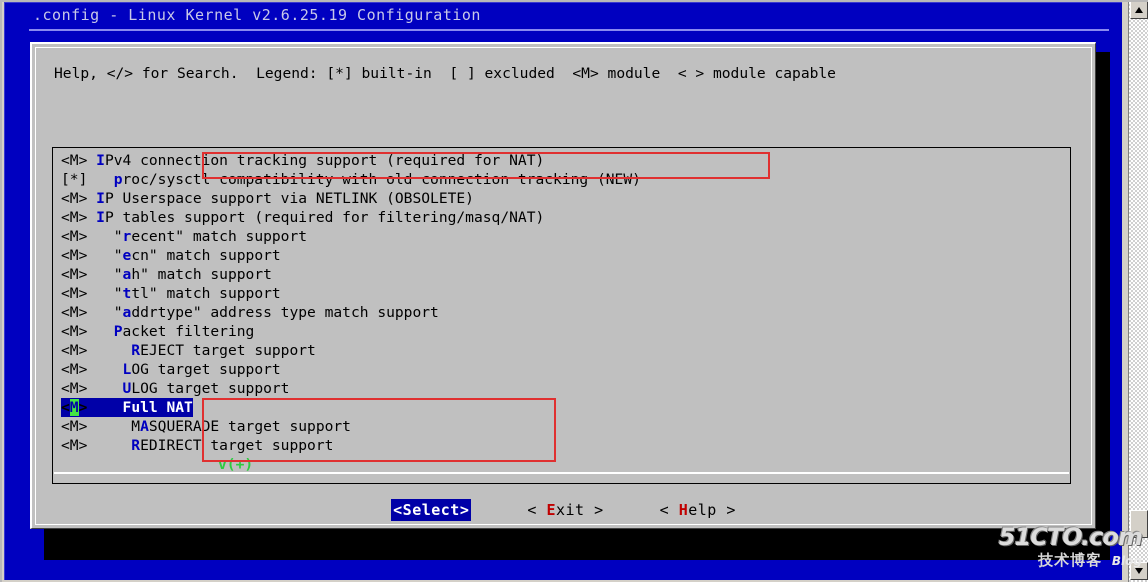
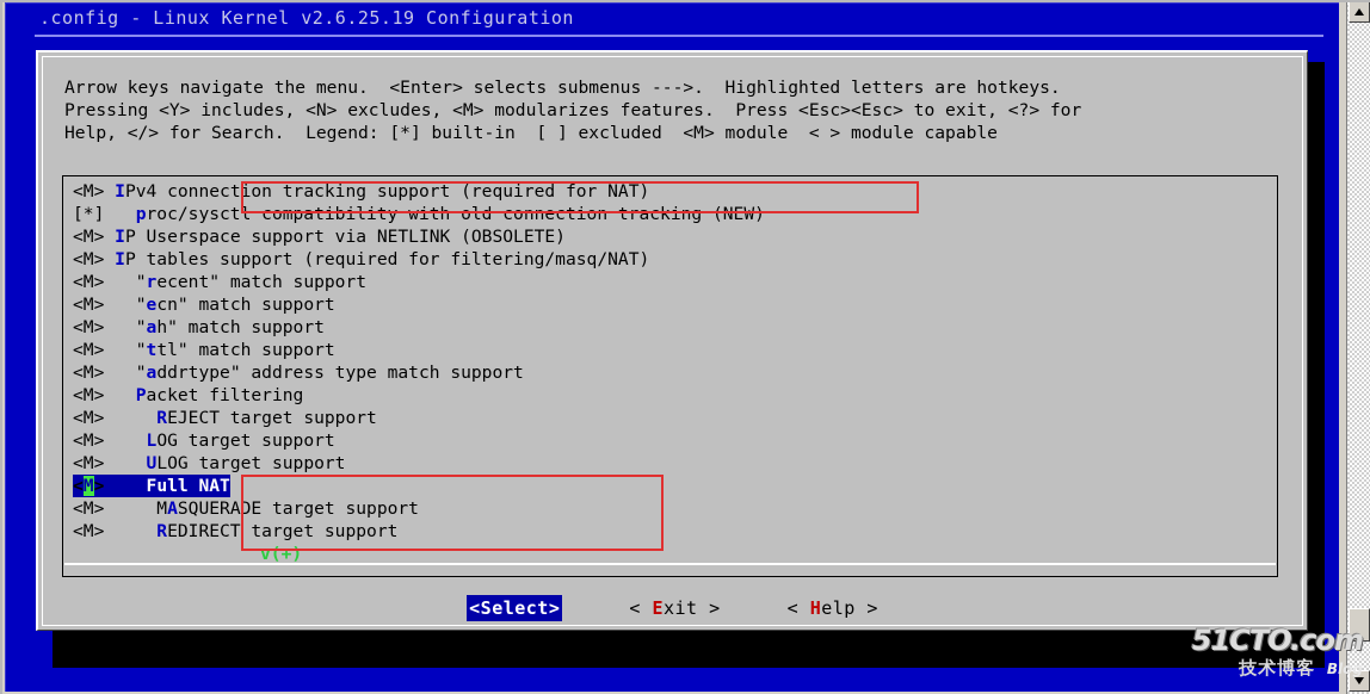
  .config - Linux Kernel v2.6.25.19 Configuration
+ Arrow keys navigate the menu. <Enter> selects submenus --->. Highlighted letters are hotkeys.
+ Pressing <Y> includes, <N> excludes, <M> modularizes features. Press <Esc><Esc> to exit, <?> for
  Help, </> for Search. Legend: [*] built-in [ ] excluded <M> module < > module capable
  <M> IPv4 connection tracking support (required for NAT)
  [*] proc/sysctl compatibility with old connection tracking (NEW)
  <M> IP Userspace support via NETLINK (OBSOLETE)
  <M> IP tables support (required for filtering/masq/NAT)
  <M> "recent" match support
  <M> "ecn" match support
  <M> "ah" match support
  <M> "ttl" match support
  <M> "addrtype" address type match support
  <M> Packet filtering
  <M> REJECT target support
  <M> LOG target support
  <M> ULOG target support
  <M> Full NAT
  <M> MASQUERADE target support
  <M> REDIRECT target support
  v(+)
  <Select> < Exit > < Help >
  51CTO.com
  技术博客 Blog
